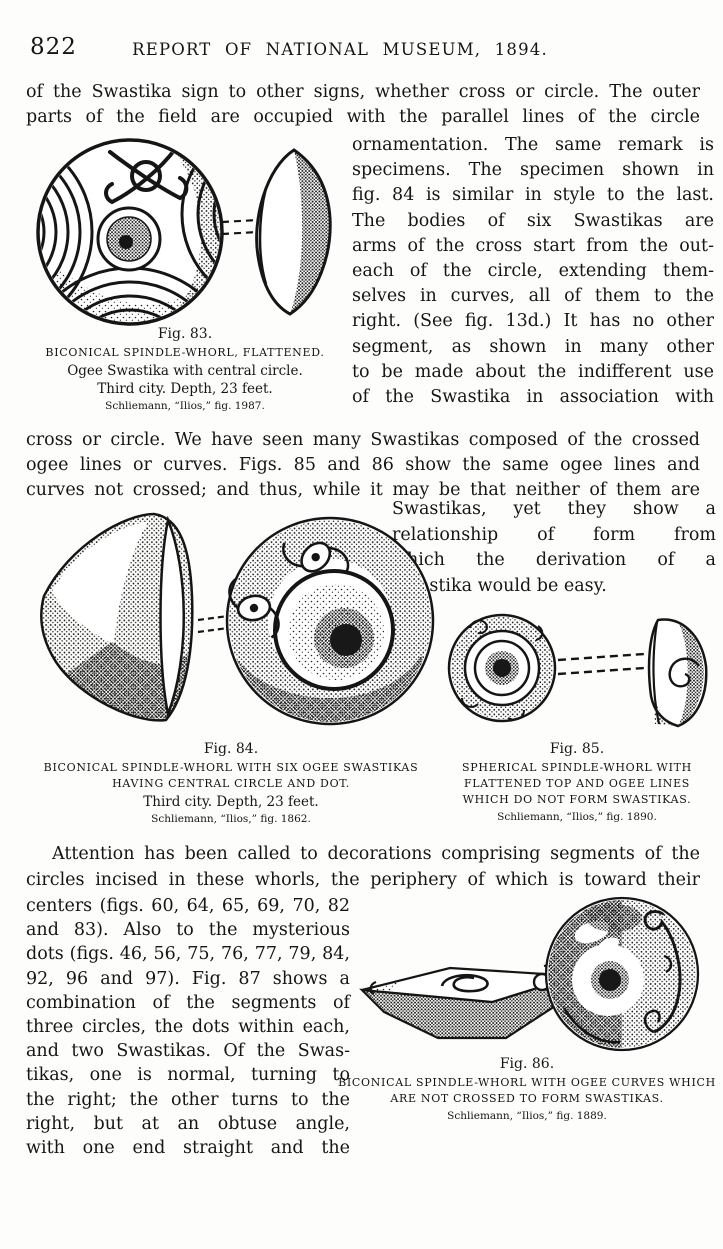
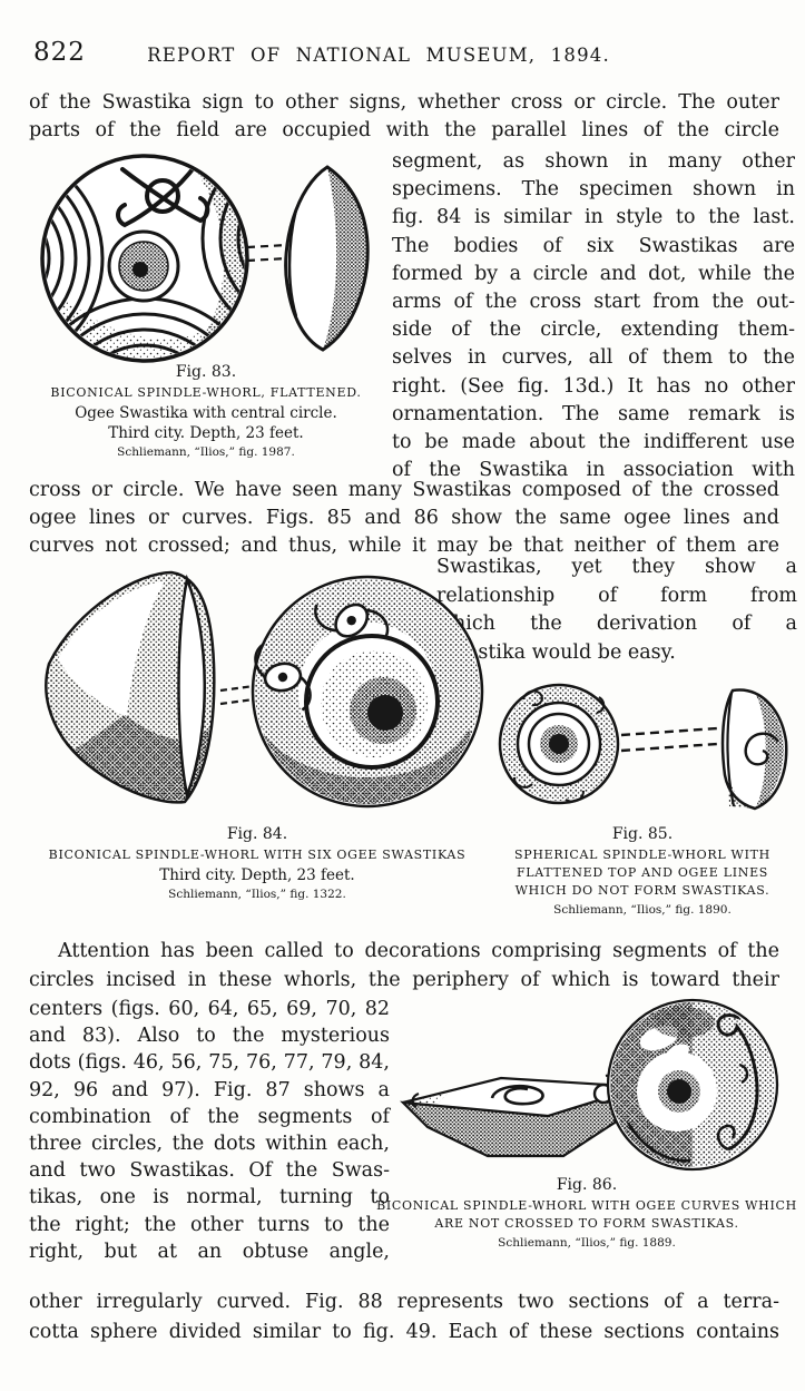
  822
  REPORT OF NATIONAL MUSEUM, 1894.
  of the Swastika sign to other signs, whether cross or circle. The outer
  parts of the field are occupied with the parallel lines of the circle
  Fig. 83.
  BICONICAL SPINDLE-WHORL, FLATTENED.
  Ogee Swastika with central circle.
  Third city. Depth, 23 feet.
  Schliemann, “Ilios,” fig. 1987.
- ornamentation. The same remark is
+ segment, as shown in many other
  specimens. The specimen shown in
  fig. 84 is similar in style to the last.
  The bodies of six Swastikas are
+ formed by a circle and dot, while the
  arms of the cross start from the out-
- each of the circle, extending them-
+ side of the circle, extending them-
  selves in curves, all of them to the
  right. (See fig. 13d.) It has no other
- segment, as shown in many other
+ ornamentation. The same remark is
  to be made about the indifferent use
  of the Swastika in association with
  cross or circle. We have seen many Swastikas composed of the crossed
  ogee lines or curves. Figs. 85 and 86 show the same ogee lines and
  curves not crossed; and thus, while it may be that neither of them are
  Swastikas, yet they show a
  relationship of form from
  ich the derivation of a
  stika would be easy.
  Fig. 84.
  BICONICAL SPINDLE-WHORL WITH SIX OGEE SWASTIKAS
- HAVING CENTRAL CIRCLE AND DOT.
  Third city. Depth, 23 feet.
- Schliemann, “Ilios,” fig. 1862.
+ Schliemann, “Ilios,” fig. 1322.
  Fig. 85.
  SPHERICAL SPINDLE-WHORL WITH
  FLATTENED TOP AND OGEE LINES
  WHICH DO NOT FORM SWASTIKAS.
  Schliemann, “Ilios,” fig. 1890.
  Attention has been called to decorations comprising segments of the
  circles incised in these whorls, the periphery of which is toward their
  centers (figs. 60, 64, 65, 69, 70, 82
  and 83). Also to the mysterious
  dots (figs. 46, 56, 75, 76, 77, 79, 84,
  92, 96 and 97). Fig. 87 shows a
  combination of the segments of
  three circles, the dots within each,
  and two Swastikas. Of the Swas-
  tikas, one is normal, turning to
  the right; the other turns to the
  right, but at an obtuse angle,
- with one end straight and the
  Fig. 86.
  BICONICAL SPINDLE-WHORL WITH OGEE CURVES WHICH
  ARE NOT CROSSED TO FORM SWASTIKAS.
  Schliemann, “Ilios,” fig. 1889.
+ other irregularly curved. Fig. 88 represents two sections of a terra-
+ cotta sphere divided similar to fig. 49. Each of these sections contains
